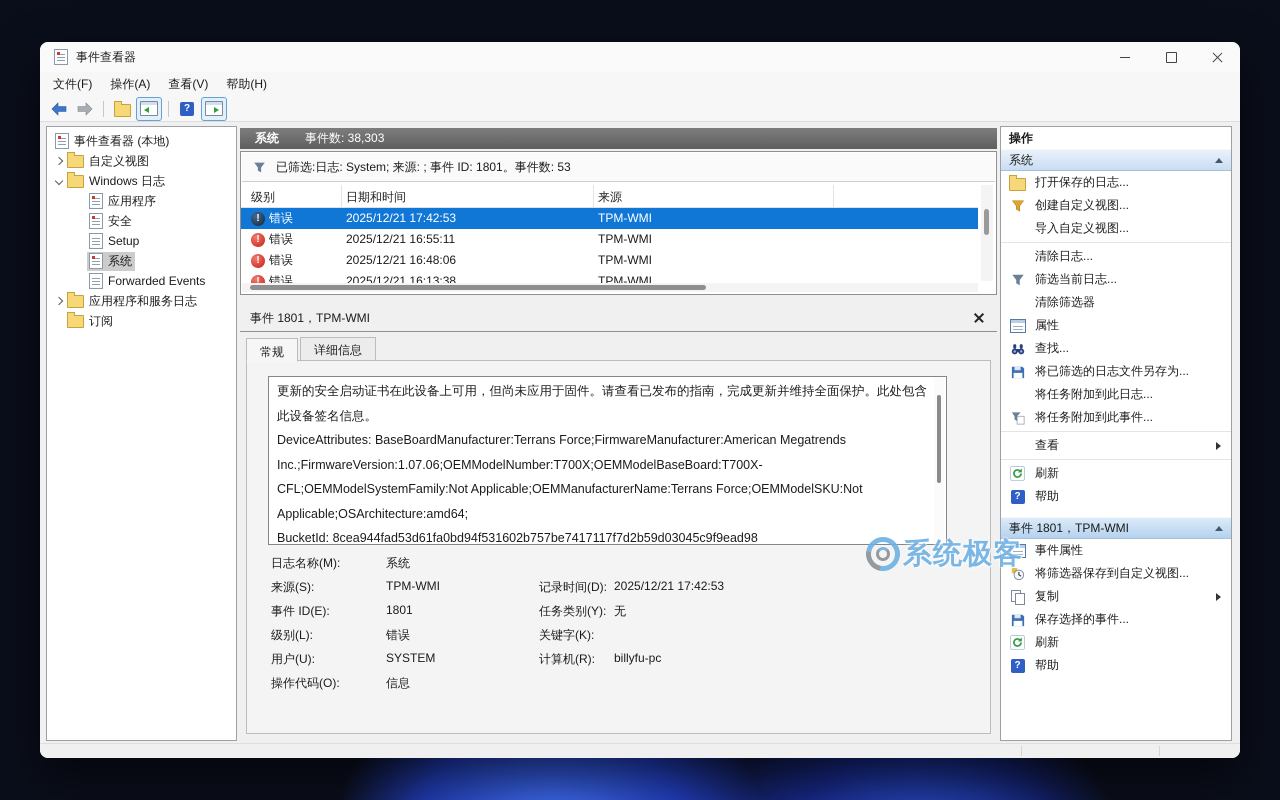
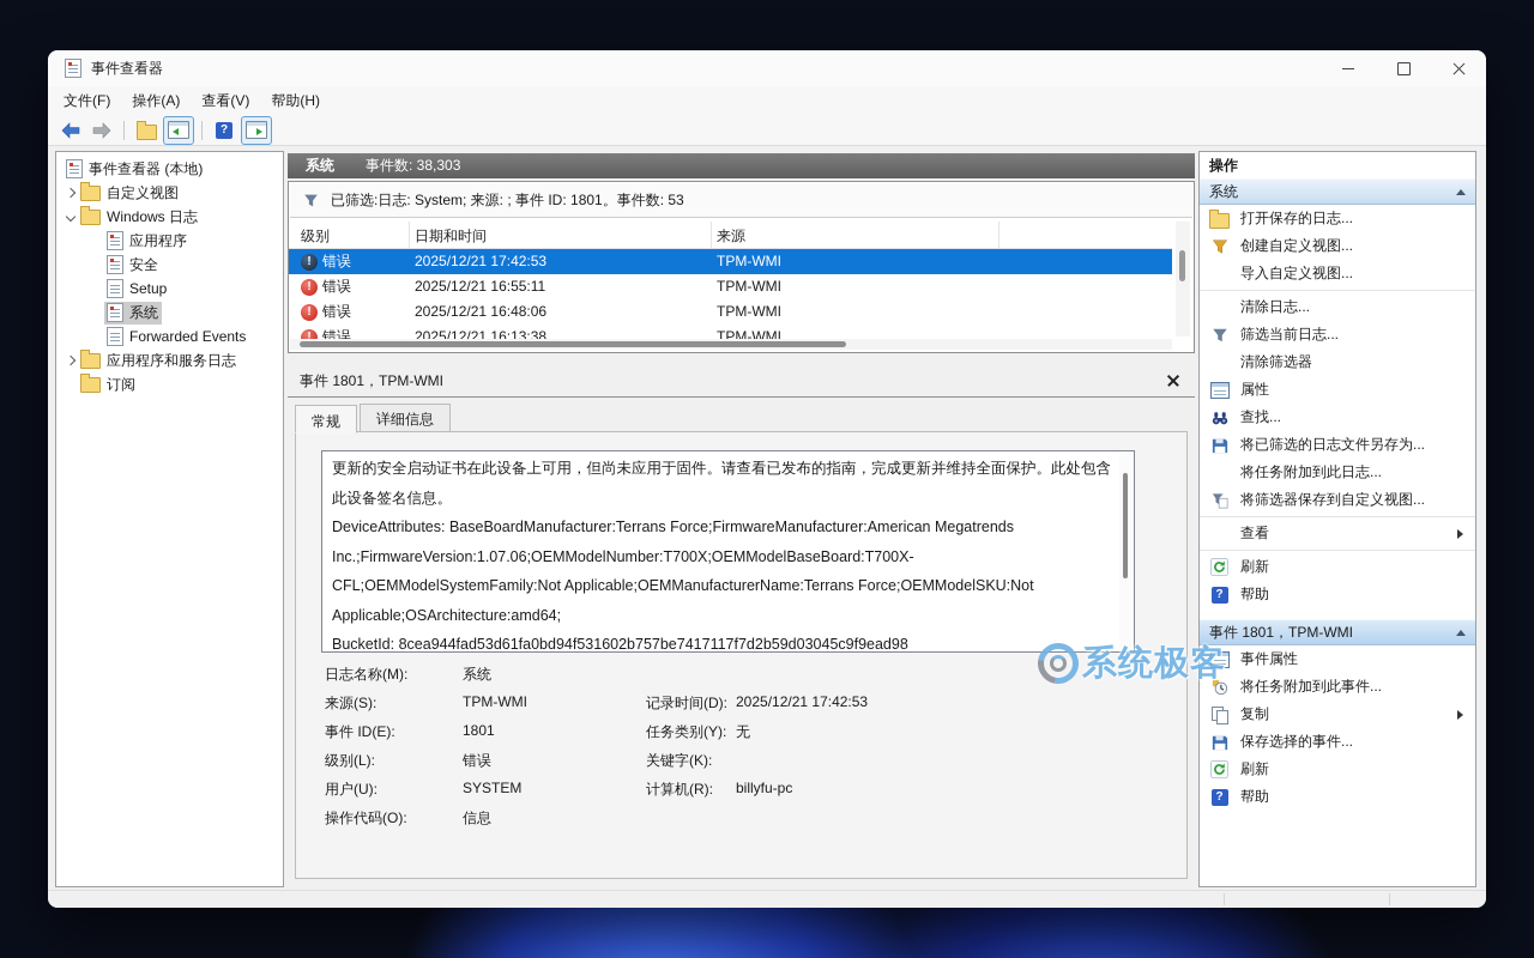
  事件查看器
  文件(F)
  操作(A)
  查看(V)
  帮助(H)
  ?
  事件查看器 (本地)
  自定义视图
  Windows 日志
  应用程序
  安全
  Setup
  系统
  Forwarded Events
  应用程序和服务日志
  订阅
  系统
  事件数: 38,303
  已筛选:日志: System; 来源: ; 事件 ID: 1801。事件数: 53
  级别
  日期和时间
  来源
  !
  错误
  2025/12/21 17:42:53
  TPM-WMI
  !
  错误
  2025/12/21 16:55:11
  TPM-WMI
  !
  错误
  2025/12/21 16:48:06
  TPM-WMI
  !
  错误
  2025/12/21 16:13:38
  TPM-WMI
  事件 1801，TPM-WMI
  常规
  详细信息
  更新的安全启动证书在此设备上可用，但尚未应用于固件。请查看已发布的指南，完成更新并维持全面保护。此处包含此设备签名信息。
  DeviceAttributes: BaseBoardManufacturer:Terrans Force;FirmwareManufacturer:American Megatrends Inc.;FirmwareVersion:1.07.06;OEMModelNumber:T700X;OEMModelBaseBoard:T700X-CFL;OEMModelSystemFamily:Not Applicable;OEMManufacturerName:Terrans Force;OEMModelSKU:Not Applicable;OSArchitecture:amd64;
  BucketId: 8cea944fad53d61fa0bd94f531602b757be7417117f7d2b59d03045c9f9ead98
  日志名称(M):
  系统
  来源(S):
  TPM-WMI
  记录时间(D):
  2025/12/21 17:42:53
  事件 ID(E):
  1801
  任务类别(Y):
  无
  级别(L):
  错误
  关键字(K):
  用户(U):
  SYSTEM
  计算机(R):
  billyfu-pc
  操作代码(O):
  信息
  操作
  系统
  打开保存的日志...
  创建自定义视图...
  导入自定义视图...
  清除日志...
  筛选当前日志...
  清除筛选器
  属性
  查找...
  将已筛选的日志文件另存为...
  将任务附加到此日志...
- 将任务附加到此事件...
+ 将筛选器保存到自定义视图...
  查看
  刷新
  ?
  帮助
  事件 1801，TPM-WMI
  事件属性
- 将筛选器保存到自定义视图...
+ 将任务附加到此事件...
  复制
  保存选择的事件...
  刷新
  ?
  帮助
  系统极客
